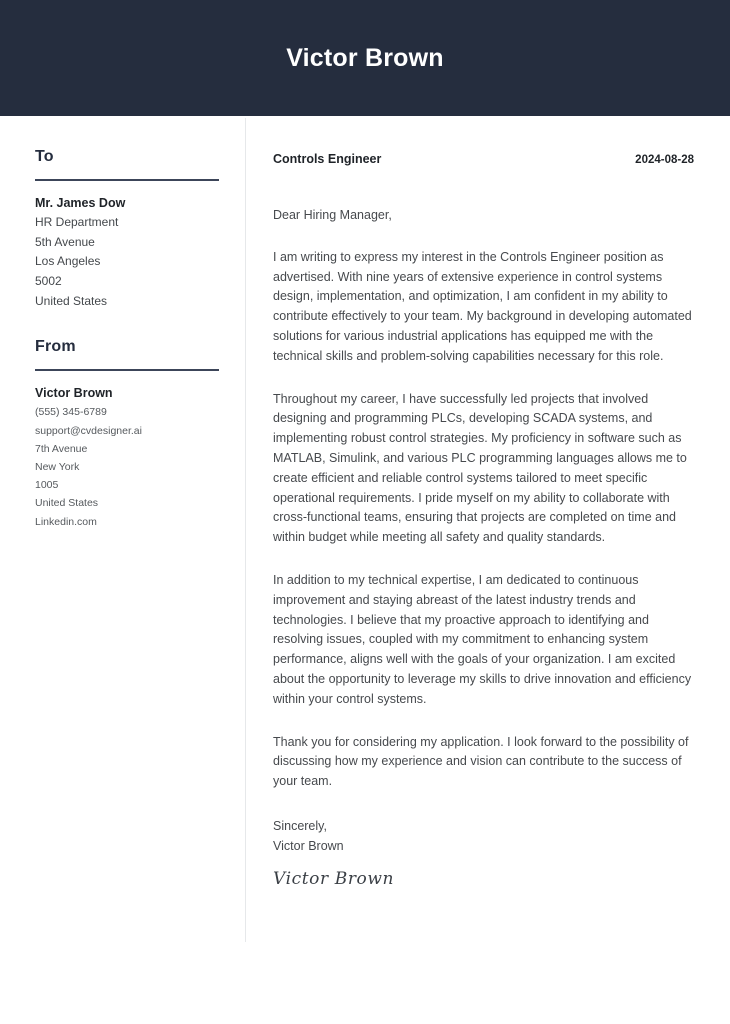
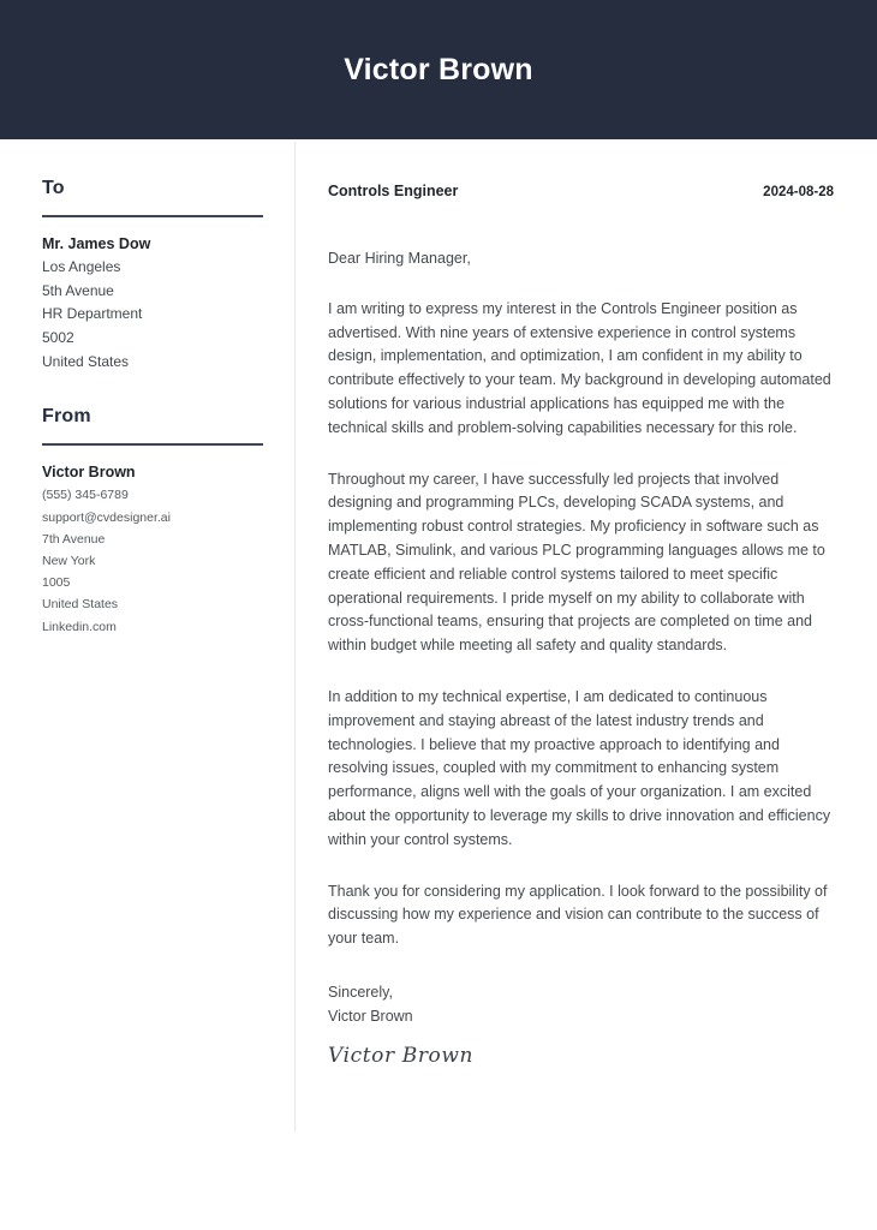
  Victor Brown
  To
  Mr. James Dow
- HR Department
+ Los Angeles
  5th Avenue
- Los Angeles
+ HR Department
  5002
  United States
  From
  Victor Brown
  (555) 345-6789
  support@cvdesigner.ai
  7th Avenue
  New York
  1005
  United States
  Linkedin.com
  Controls Engineer
  2024-08-28
  Dear Hiring Manager,
  I am writing to express my interest in the Controls Engineer position as advertised. With nine years of extensive experience in control systems design, implementation, and optimization, I am confident in my ability to contribute effectively to your team. My background in developing automated solutions for various industrial applications has equipped me with the technical skills and problem-solving capabilities necessary for this role.
  Throughout my career, I have successfully led projects that involved designing and programming PLCs, developing SCADA systems, and implementing robust control strategies. My proficiency in software such as MATLAB, Simulink, and various PLC programming languages allows me to create efficient and reliable control systems tailored to meet specific operational requirements. I pride myself on my ability to collaborate with cross-functional teams, ensuring that projects are completed on time and within budget while meeting all safety and quality standards.
  In addition to my technical expertise, I am dedicated to continuous improvement and staying abreast of the latest industry trends and technologies. I believe that my proactive approach to identifying and resolving issues, coupled with my commitment to enhancing system performance, aligns well with the goals of your organization. I am excited about the opportunity to leverage my skills to drive innovation and efficiency within your control systems.
  Thank you for considering my application. I look forward to the possibility of discussing how my experience and vision can contribute to the success of your team.
  Sincerely,
  Victor Brown
  Victor Brown
